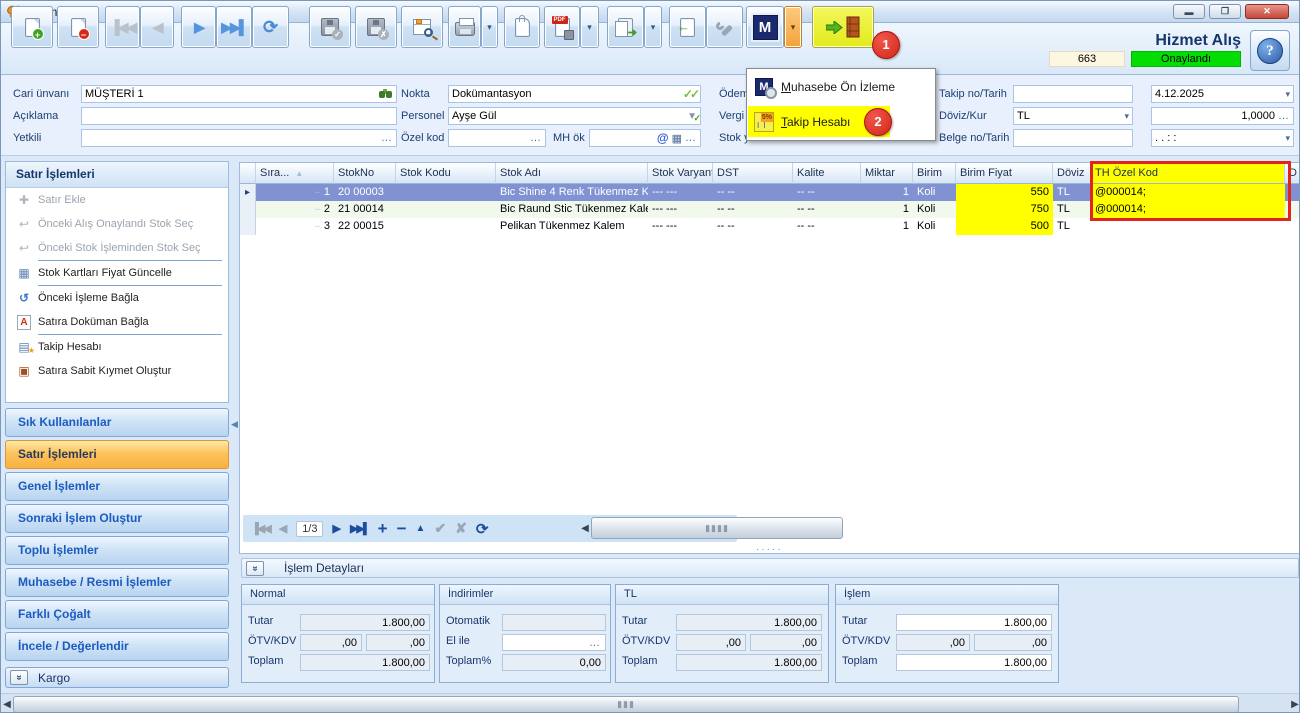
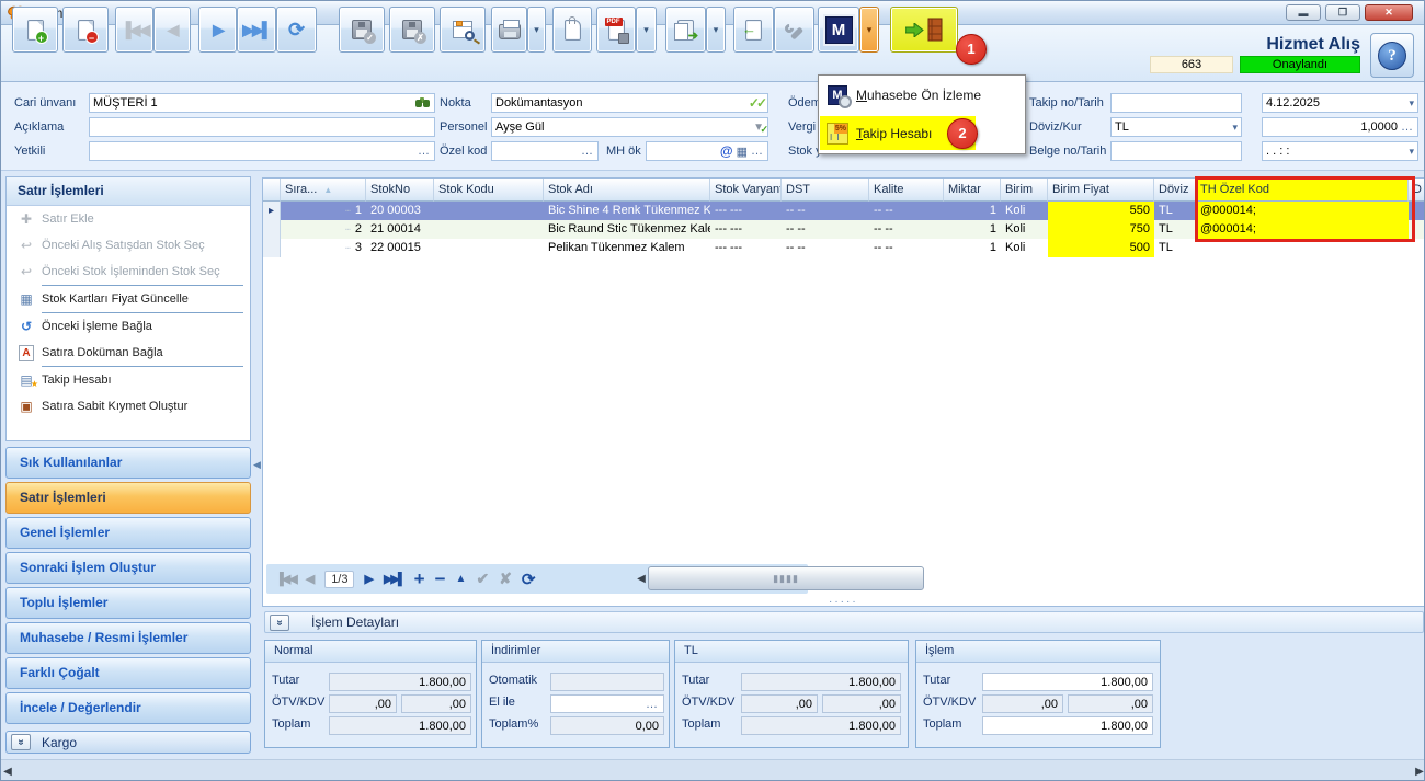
  ▬
  ❐
  ✕
  +
  −
  ▐◀◀
  ◀
  ▶
  ▶▶▌
  ⟳
  ✓
  ✗
  ▾
  ▾
  ➔
  ▾
  ←
  M
  ▾
  1
  Hizmet Alış
  663
  Onaylandı
  ?
  Cari ünvanı
  MÜŞTERİ 1
  Açıklama
  Yetkili
  …
  Nokta
  Dokümantasyon
  ✓✓
  Personel
  Ayşe Gül
  ▼
  Özel kod
  …
  MH ök
  @
  ▦
  …
  Ödem
  Vergi
  Takip no/Tarih
  4.12.2025
  ▾
  Döviz/Kur
  TL
  ▾
  1,0000
  …
  Belge no/Tarih
  . . : :
  ▾
  M
  Muhasebe Ön İzleme
  I I
  Takip Hesabı
  2
  Satır İşlemleri
  ✚
  Satır Ekle
  ↩
- Önceki Alış Onaylandı Stok Seç
+ Önceki Alış Satışdan Stok Seç
  ↩
  Önceki Stok İşleminden Stok Seç
  ▦
  Stok Kartları Fiyat Güncelle
  ↺
  Önceki İşleme Bağla
  A
  Satıra Doküman Bağla
  ▤
  ★
  Takip Hesabı
  ▣
  Satıra Sabit Kıymet Oluştur
  Sık Kullanılanlar
  Satır İşlemleri
  Genel İşlemler
  Sonraki İşlem Oluştur
  Toplu İşlemler
  Muhasebe / Resmi İşlemler
  Farklı Çoğalt
  İncele / Değerlendir
  Kargo
  ◀
  Sıra... ▲
  StokNo
  Stok Kodu
  Stok Adı
  Stok Varyan
  DST
  Kalite
  Miktar
  Birim
  Birim Fiyat
  Döviz
  TH Özel Kod
  D
  ▸
  ┄ 1
  20 00003
  Bic Shine 4 Renk Tükenmez K
  --- ---
  -- --
  -- --
  1
  Koli
  550
  TL
  @000014;
  ┄ 2
  21 00014
  Bic Raund Stic Tükenmez Kal
  --- ---
  -- --
  -- --
  1
  Koli
  750
  TL
  @000014;
  ┄ 3
  22 00015
  Pelikan Tükenmez Kalem
  --- ---
  -- --
  -- --
  1
  Koli
  500
  TL
  ▐◀◀
  ◀
  1/3
  ▶
  ▶▶▌
  +
  −
  ▲
  ✔
  ✘
  ⟳
  ◀
  ▮▮▮▮
  ·····
  İşlem Detayları
  Normal
  Tutar
  1.800,00
  ÖTV/KDV
  ,00
  ,00
  Toplam
  1.800,00
  İndirimler
  Otomatik
  El ile
  …
  Toplam%
  0,00
  TL
  Tutar
  1.800,00
  ÖTV/KDV
  ,00
  ,00
  Toplam
  1.800,00
  İşlem
  Tutar
  1.800,00
  ÖTV/KDV
  ,00
  ,00
  Toplam
  1.800,00
  ◀
- ▮▮▮
  ▶
